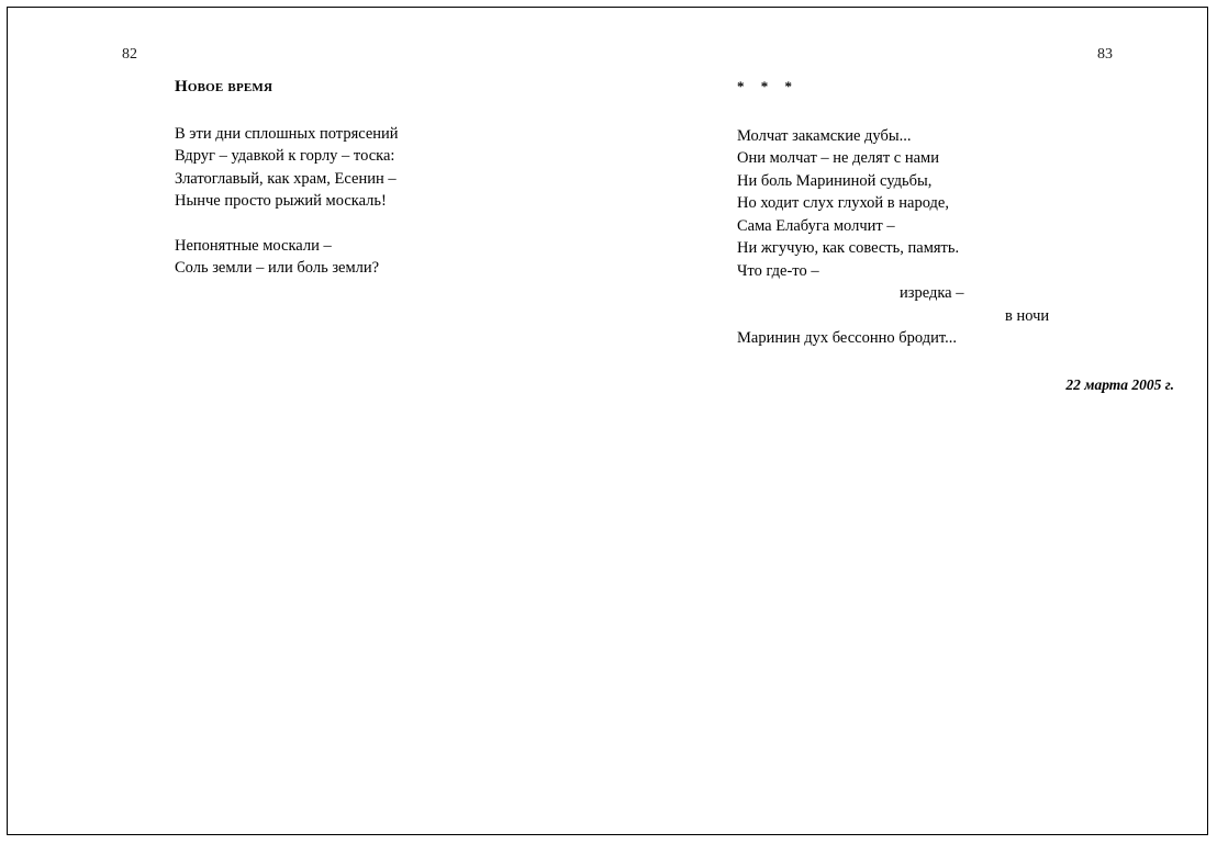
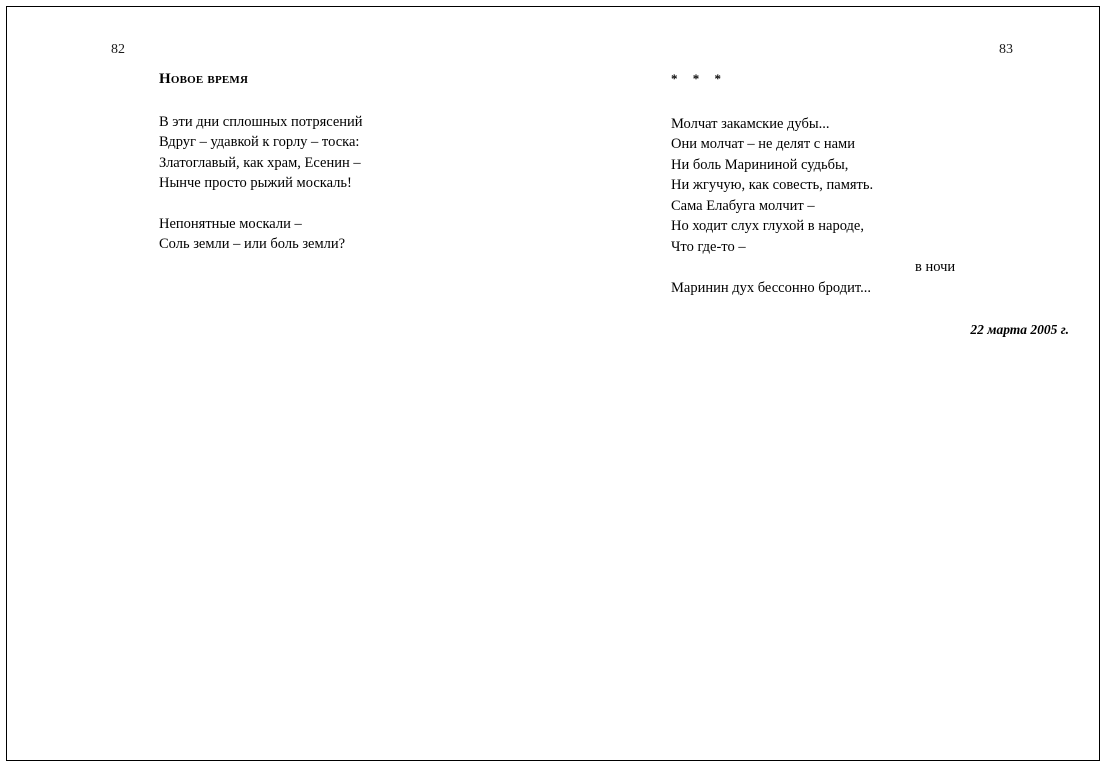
  82
  83
  Новое время
  В эти дни сплошных потрясений
  Вдруг – удавкой к горлу – тоска:
  Златоглавый, как храм, Есенин –
  Нынче просто рыжий москаль!
  Непонятные москали –
  Соль земли – или боль земли?
  * * *
  Молчат закамские дубы...
  Они молчат – не делят с нами
  Ни боль Марининой судьбы,
- Но ходит слух глухой в народе,
+ Ни жгучую, как совесть, память.
  Сама Елабуга молчит –
- Ни жгучую, как совесть, память.
+ Но ходит слух глухой в народе,
  Что где-то –
- изредка –
  в ночи
  Маринин дух бессонно бродит...
  22 марта 2005 г.
